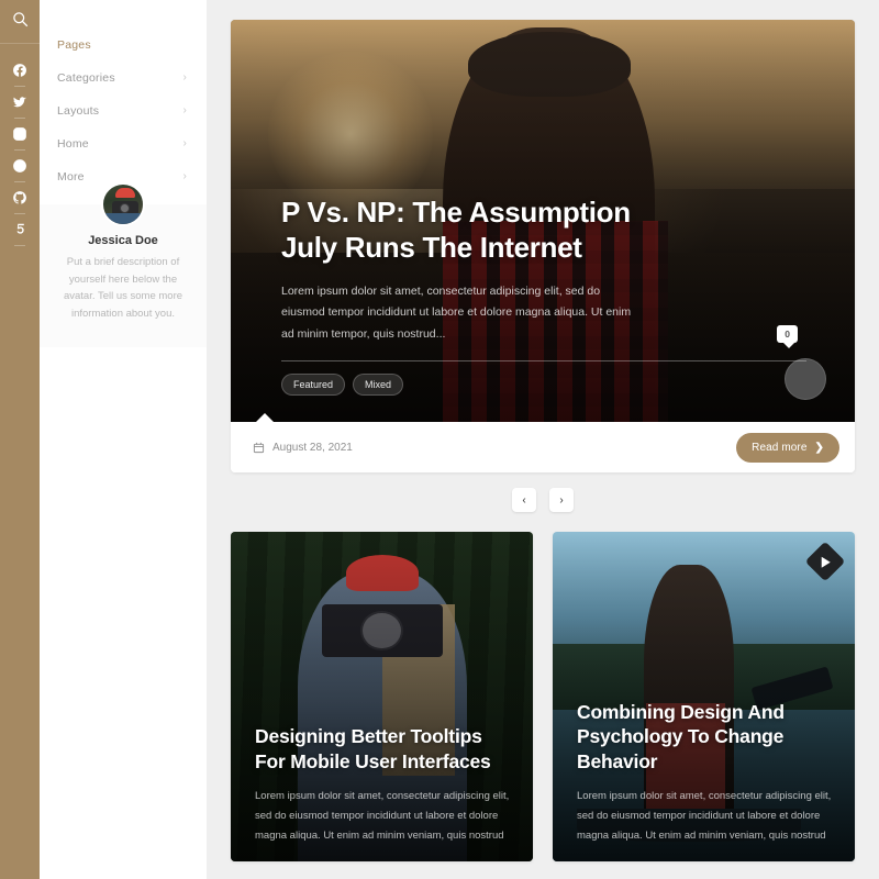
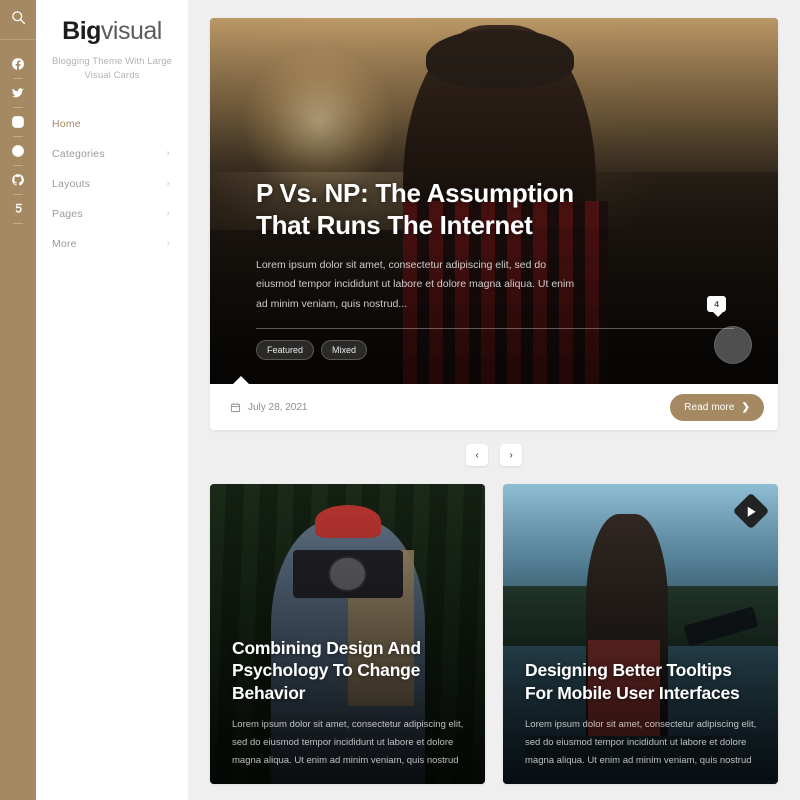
+ Bigvisual
+ Blogging Theme With Large Visual Cards
- Pages
+ Home
  Categories
  ›
  Layouts
  ›
- Home
+ Pages
  ›
  More
  ›
- Jessica Doe
- Put a brief description of yourself here below the avatar. Tell us some more information about you.
- 0
+ 4
- P Vs. NP: The Assumption July Runs The Internet
+ P Vs. NP: The Assumption That Runs The Internet
- Lorem ipsum dolor sit amet, consectetur adipiscing elit, sed do eiusmod tempor incididunt ut labore et dolore magna aliqua. Ut enim ad minim tempor, quis nostrud...
+ Lorem ipsum dolor sit amet, consectetur adipiscing elit, sed do eiusmod tempor incididunt ut labore et dolore magna aliqua. Ut enim ad minim veniam, quis nostrud...
  Featured
  Mixed
- August 28, 2021
+ July 28, 2021
  Read more
  ❯
  ‹
  ›
- Designing Better Tooltips For Mobile User Interfaces
+ Combining Design And Psychology To Change Behavior
  Lorem ipsum dolor sit amet, consectetur adipiscing elit, sed do eiusmod tempor incididunt ut labore et dolore magna aliqua. Ut enim ad minim veniam, quis nostrud
- Combining Design And Psychology To Change Behavior
+ Designing Better Tooltips For Mobile User Interfaces
  Lorem ipsum dolor sit amet, consectetur adipiscing elit, sed do eiusmod tempor incididunt ut labore et dolore magna aliqua. Ut enim ad minim veniam, quis nostrud
